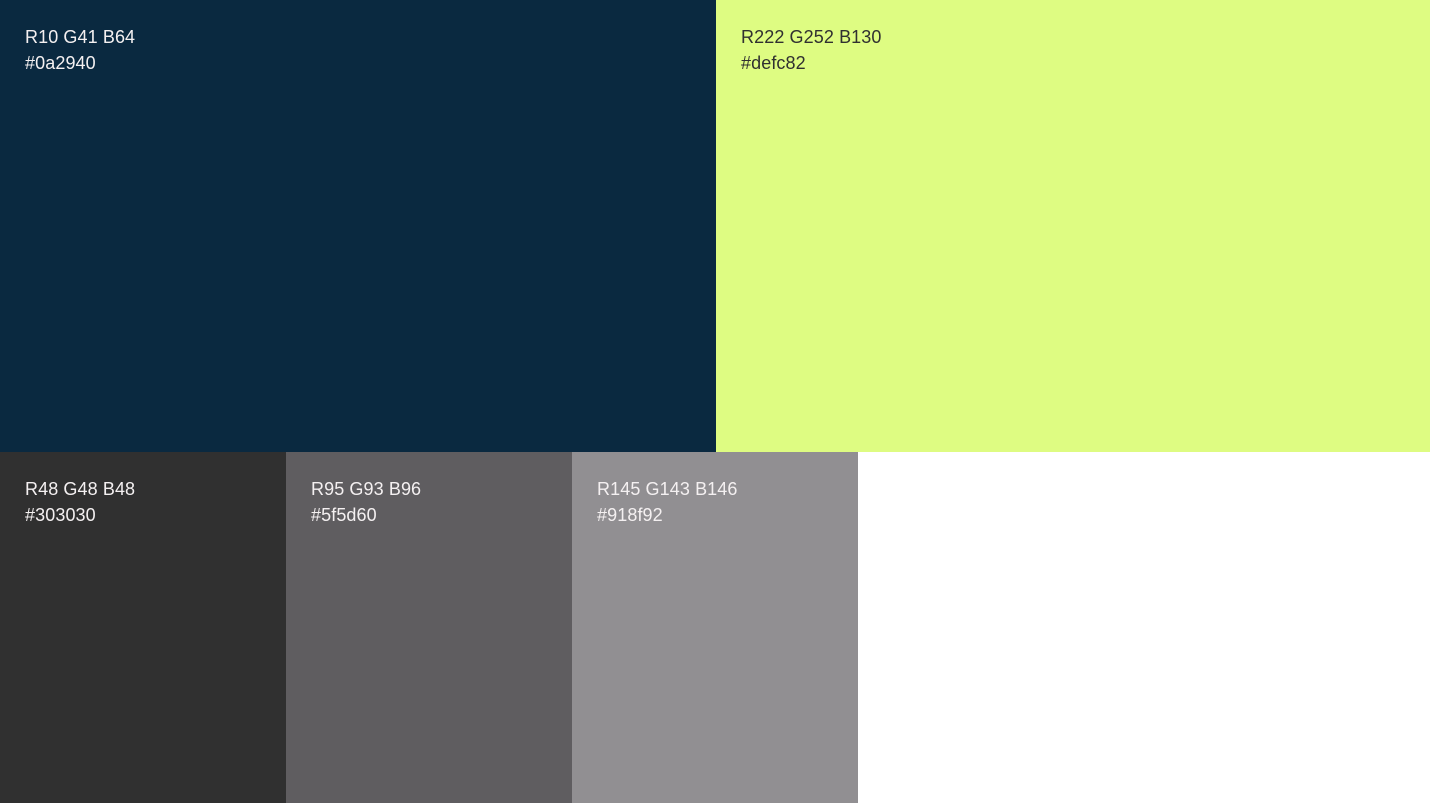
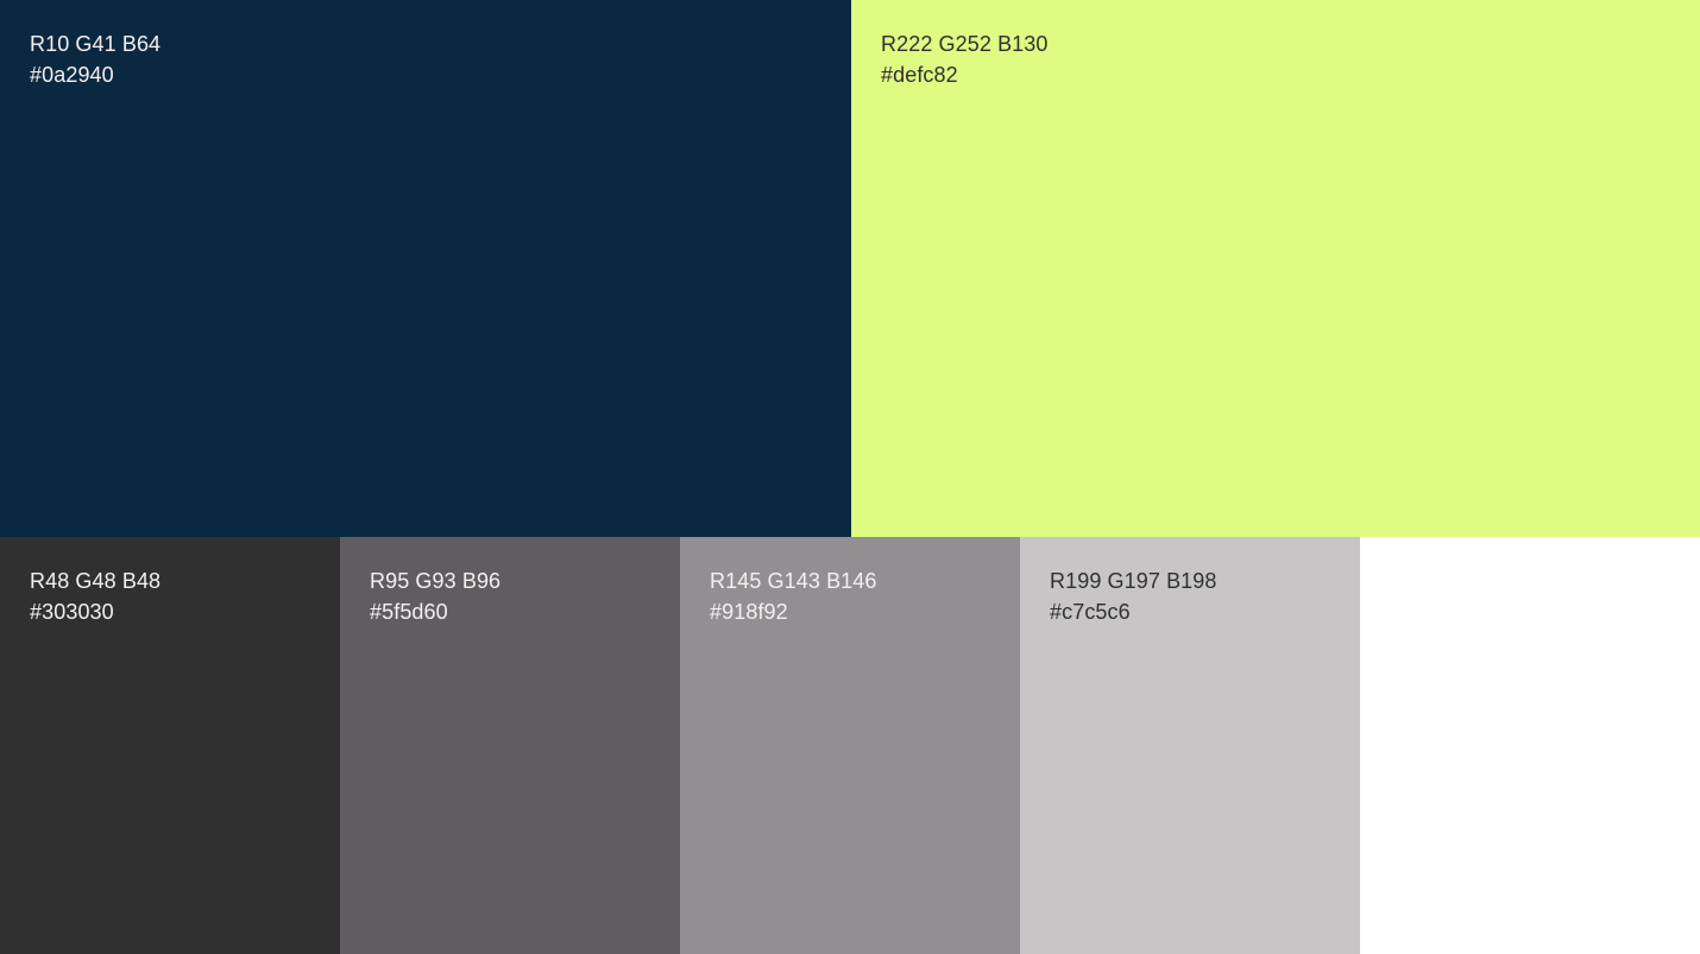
  R10 G41 B64
  #0a2940
  R222 G252 B130
  #defc82
  R48 G48 B48
  #303030
  R95 G93 B96
  #5f5d60
  R145 G143 B146
  #918f92
+ R199 G197 B198
+ #c7c5c6
